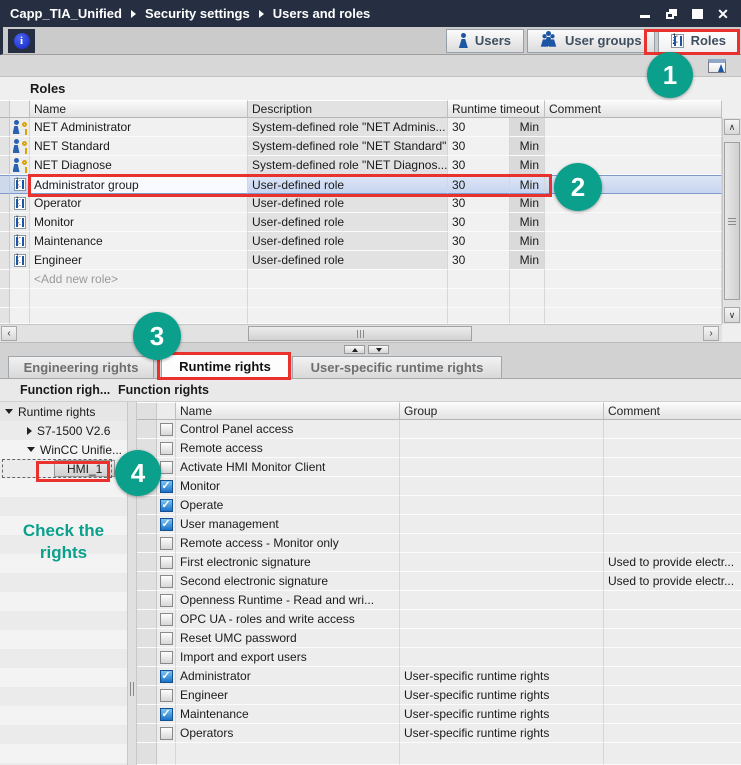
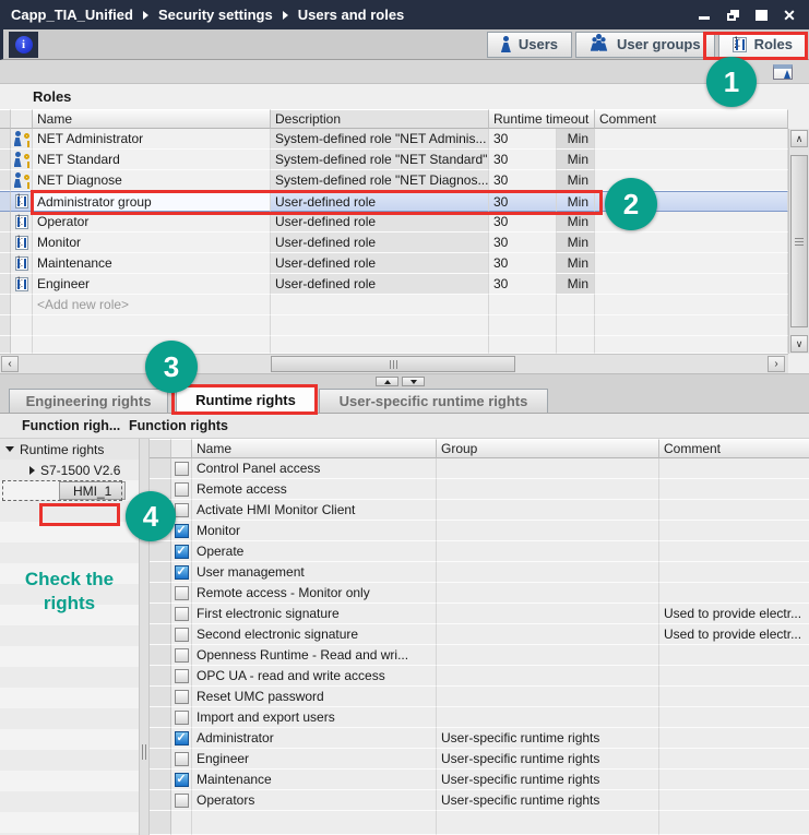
  Capp_TIA_Unified
  Security settings
  Users and roles
  ✕
  i
  Users
  User groups
  Roles
  Roles
  Name
  Description
  Runtime timeout
  Comment
  NET Administrator
  System-defined role "NET Adminis...
  30
  Min
  NET Standard
  System-defined role "NET Standard"
  30
  Min
  NET Diagnose
  System-defined role "NET Diagnos...
  30
  Min
  Administrator group
  User-defined role
  30
  Min
  Operator
  User-defined role
  30
  Min
  Monitor
  User-defined role
  30
  Min
  Maintenance
  User-defined role
  30
  Min
  Engineer
  User-defined role
  30
  Min
  <Add new role>
  ∧
  ∨
  ‹
  ›
  Engineering rights
  Runtime rights
  User-specific runtime rights
  Function righ...
  Function rights
  Runtime rights
  S7-1500 V2.6
- WinCC Unifie...
  HMI_1
  Check the rights
  Name
  Group
  Comment
  Control Panel access
  Remote access
  Activate HMI Monitor Client
  Monitor
  Operate
  User management
  Remote access - Monitor only
  First electronic signature
  Used to provide electr...
  Second electronic signature
  Used to provide electr...
  Openness Runtime - Read and wri...
- OPC UA - roles and write access
+ OPC UA - read and write access
  Reset UMC password
  Import and export users
  Administrator
  User-specific runtime rights
  Engineer
  User-specific runtime rights
  Maintenance
  User-specific runtime rights
  Operators
  User-specific runtime rights
  1
  2
  3
  4
